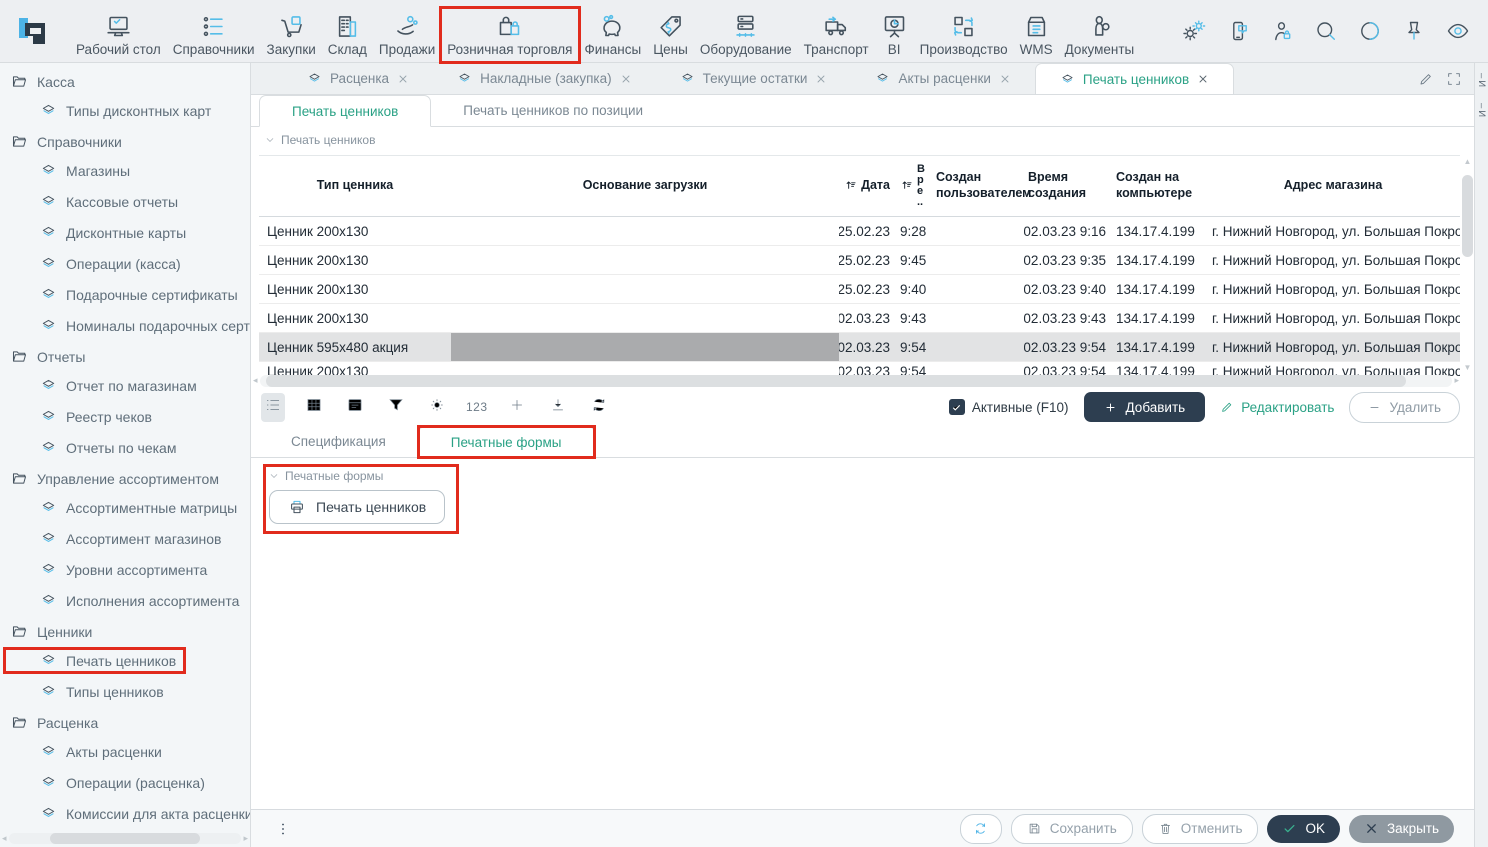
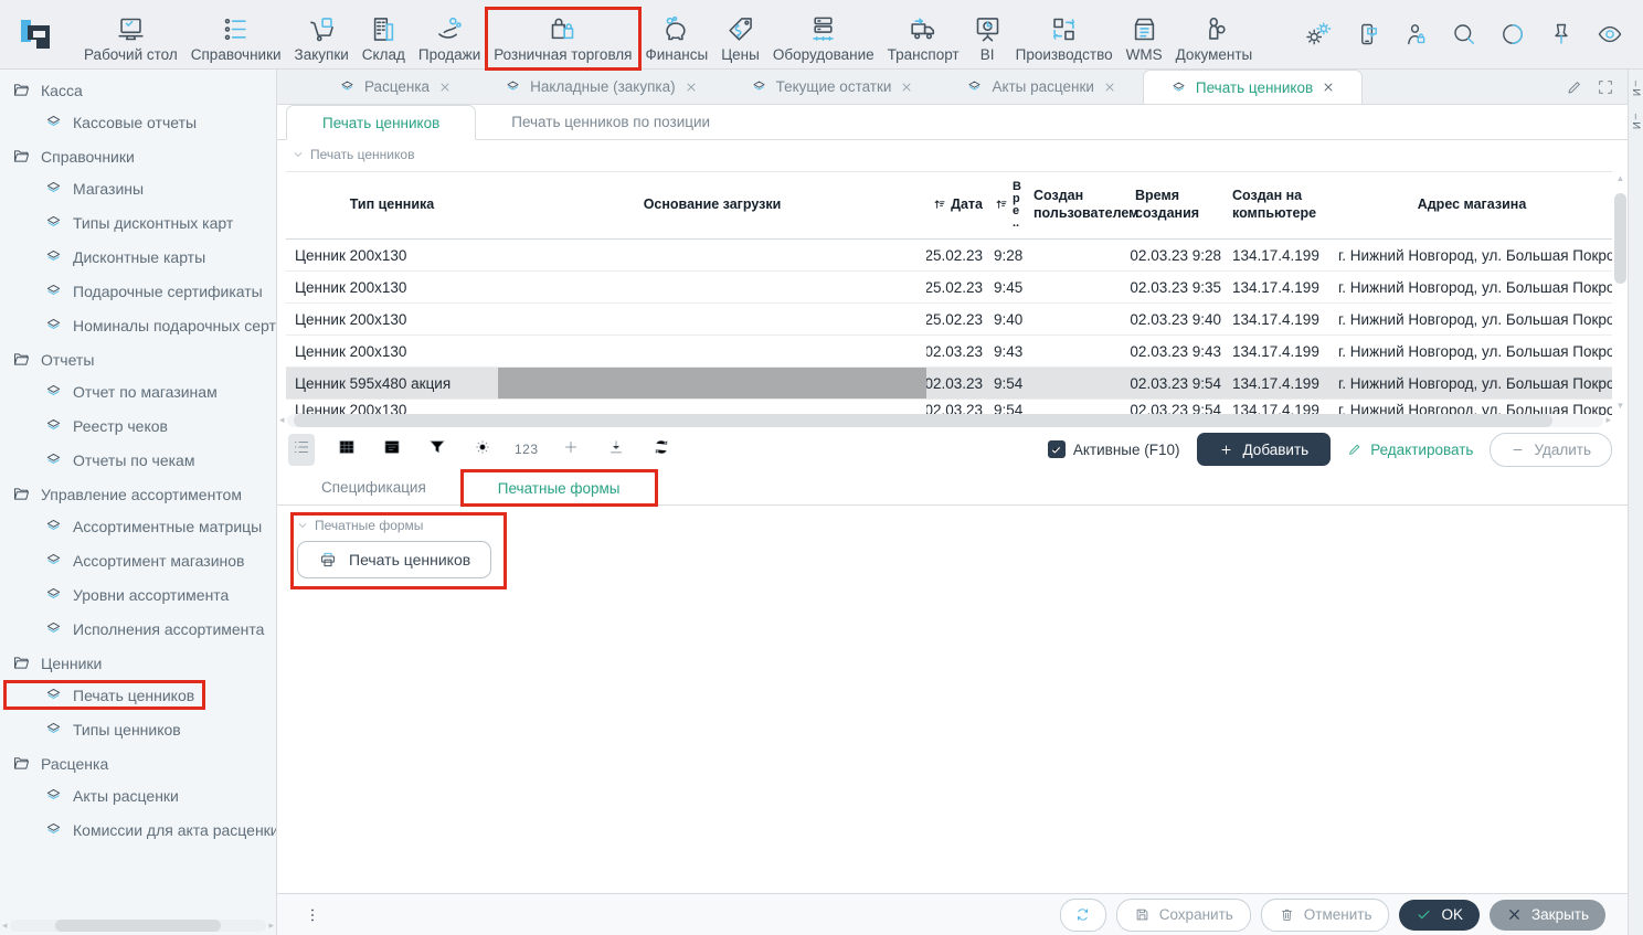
  Рабочий стол
  Справочники
  Закупки
  Склад
  Продажи
  Розничная торговля
  Финансы
  Цены
  Оборудование
  Транспорт
  BI
  Производство
  WMS
  Документы
  Касса
- Типы дисконтных карт
+ Кассовые отчеты
  Справочники
  Магазины
- Кассовые отчеты
+ Типы дисконтных карт
  Дисконтные карты
- Операции (касса)
  Подарочные сертификаты
  Номиналы подарочных серт
  Отчеты
  Отчет по магазинам
  Реестр чеков
  Отчеты по чекам
  Управление ассортиментом
  Ассортиментные матрицы
  Ассортимент магазинов
  Уровни ассортимента
  Исполнения ассортимента
  Ценники
  Печать ценников
  Типы ценников
  Расценка
  Акты расценки
- Операции (расценка)
  Комиссии для акта расценки
  ◂
  ▸
  Расценка
  Накладные (закупка)
  Текущие остатки
  Акты расценки
  Печать ценников
  Печать ценников
  Печать ценников по позиции
  Печать ценников
  Тип ценника
  Основание загрузки
  Дата
  В
  р
  е
  ..
  Создан пользователем
  Время создания
  Создан на компьютере
  Адрес магазина
  Ценник 200x130
  25.02.23
  9:28
- 02.03.23 9:16
+ 02.03.23 9:28
  134.17.4.199
  г. Нижний Новгород, ул. Большая Покро
  Ценник 200x130
  25.02.23
  9:45
  02.03.23 9:35
  134.17.4.199
  г. Нижний Новгород, ул. Большая Покро
  Ценник 200x130
  25.02.23
  9:40
  02.03.23 9:40
  134.17.4.199
  г. Нижний Новгород, ул. Большая Покро
  Ценник 200x130
  02.03.23
  9:43
  02.03.23 9:43
  134.17.4.199
  г. Нижний Новгород, ул. Большая Покро
  Ценник 595x480 акция
  02.03.23
  9:54
  02.03.23 9:54
  134.17.4.199
  г. Нижний Новгород, ул. Большая Покро
  Ценник 200x130
  02.03.23
  9:54
  02.03.23 9:54
  134.17.4.199
  г. Нижний Новгород, ул. Большая Покро
  ▲
  ▼
  ◂
  ▸
  123
  Активные (F10)
  Добавить
  Редактировать
  Удалить
  Спецификация
  Печатные формы
  Печатные формы
  Печать ценников
  Сохранить
  Отменить
  OK
  Закрыть
